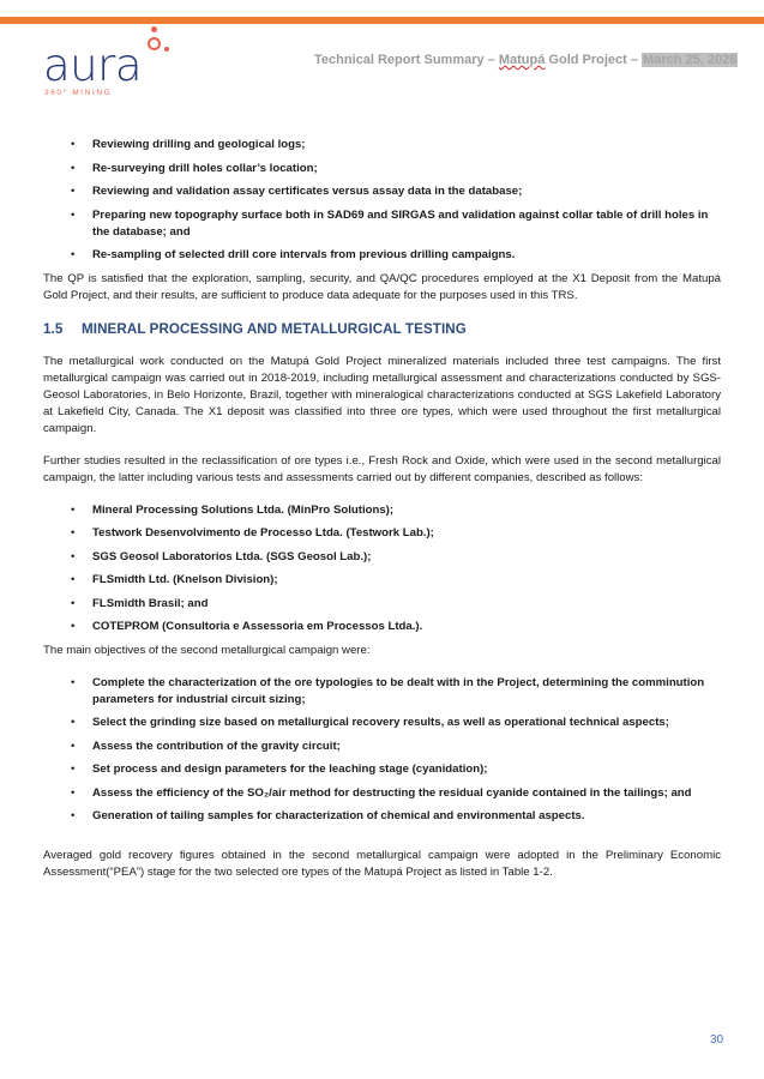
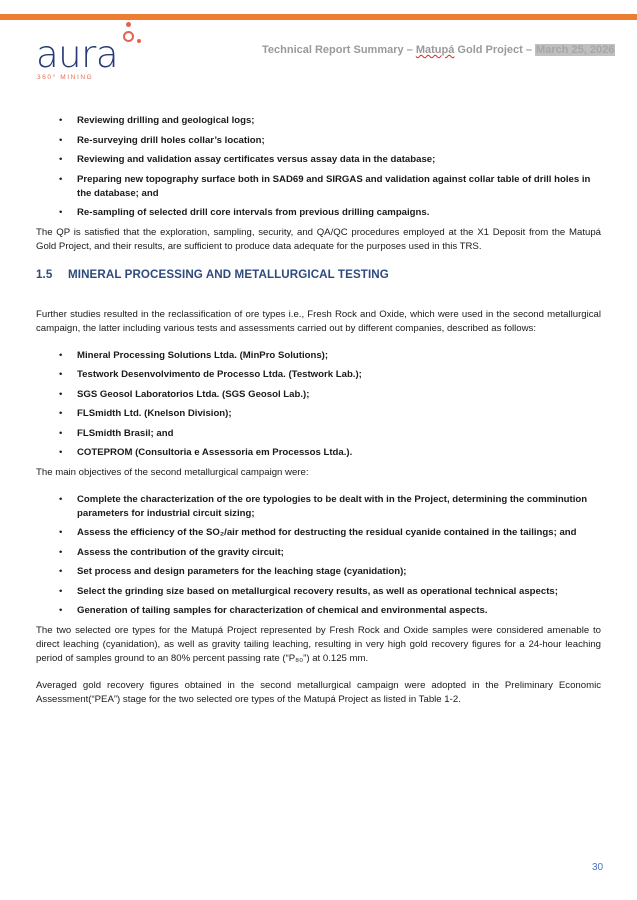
  aura
  Technical Report Summary – Matupá Gold Project – March 25, 2026
  Reviewing drilling and geological logs;
  Re-surveying drill holes collar’s location;
  Reviewing and validation assay certificates versus assay data in the database;
  Preparing new topography surface both in SAD69 and SIRGAS and validation against collar table of drill holes in the database; and
  Re-sampling of selected drill core intervals from previous drilling campaigns.
  The QP is satisfied that the exploration, sampling, security, and QA/QC procedures employed at the X1 Deposit from the Matupá Gold Project, and their results, are sufficient to produce data adequate for the purposes used in this TRS.
  1.5 MINERAL PROCESSING AND METALLURGICAL TESTING
- The metallurgical work conducted on the Matupá Gold Project mineralized materials included three test campaigns. The first metallurgical campaign was carried out in 2018-2019, including metallurgical assessment and characterizations conducted by SGS-Geosol Laboratories, in Belo Horizonte, Brazil, together with mineralogical characterizations conducted at SGS Lakefield Laboratory at Lakefield City, Canada. The X1 deposit was classified into three ore types, which were used throughout the first metallurgical campaign.
  Further studies resulted in the reclassification of ore types i.e., Fresh Rock and Oxide, which were used in the second metallurgical campaign, the latter including various tests and assessments carried out by different companies, described as follows:
  Mineral Processing Solutions Ltda. (MinPro Solutions);
  Testwork Desenvolvimento de Processo Ltda. (Testwork Lab.);
  SGS Geosol Laboratorios Ltda. (SGS Geosol Lab.);
  FLSmidth Ltd. (Knelson Division);
  FLSmidth Brasil; and
  COTEPROM (Consultoria e Assessoria em Processos Ltda.).
  The main objectives of the second metallurgical campaign were:
  Complete the characterization of the ore typologies to be dealt with in the Project, determining the comminution parameters for industrial circuit sizing;
- Select the grinding size based on metallurgical recovery results, as well as operational technical aspects;
+ Assess the efficiency of the SO₂/air method for destructing the residual cyanide contained in the tailings; and
  Assess the contribution of the gravity circuit;
  Set process and design parameters for the leaching stage (cyanidation);
- Assess the efficiency of the SO₂/air method for destructing the residual cyanide contained in the tailings; and
+ Select the grinding size based on metallurgical recovery results, as well as operational technical aspects;
  Generation of tailing samples for characterization of chemical and environmental aspects.
+ The two selected ore types for the Matupá Project represented by Fresh Rock and Oxide samples were considered amenable to direct leaching (cyanidation), as well as gravity tailing leaching, resulting in very high gold recovery figures for a 24-hour leaching period of samples ground to an 80% percent passing rate (“P₈₀”) at 0.125 mm.
  Averaged gold recovery figures obtained in the second metallurgical campaign were adopted in the Preliminary Economic Assessment(“PEA”) stage for the two selected ore types of the Matupá Project as listed in Table 1-2.
  30
